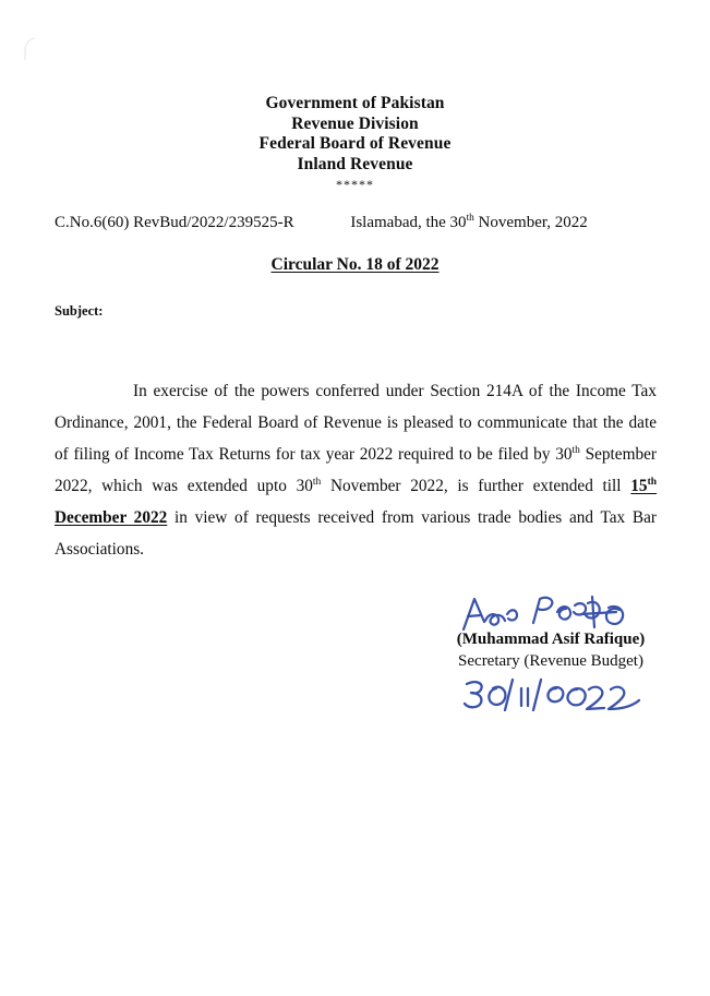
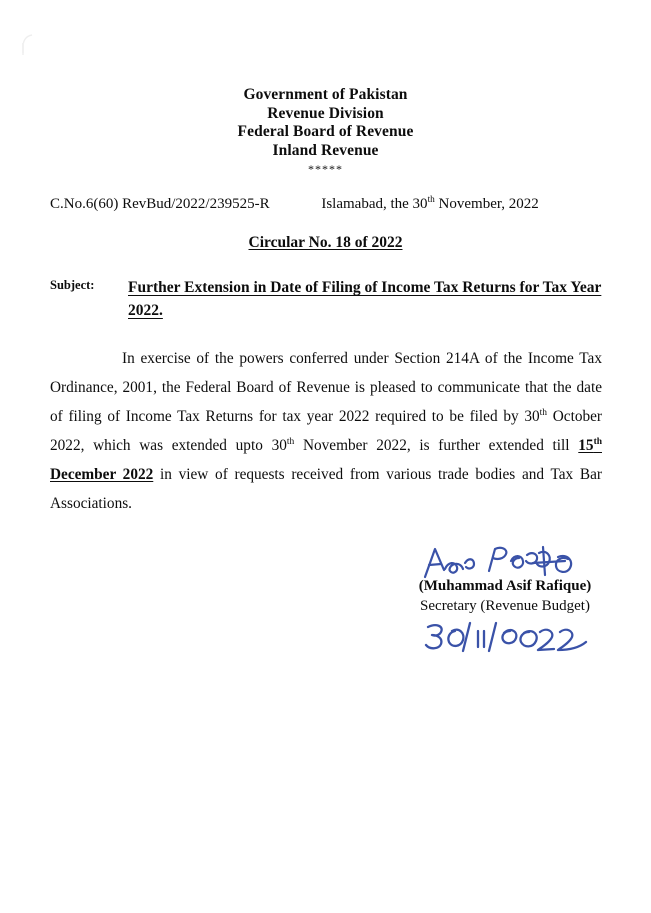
  Government of Pakistan
  Revenue Division
  Federal Board of Revenue
  Inland Revenue
  *****
  C.No.6(60) RevBud/2022/239525-R Islamabad, the 30th November, 2022
  Circular No. 18 of 2022
  Subject:
+ Further Extension in Date of Filing of Income Tax Returns for Tax Year 2022.
- In exercise of the powers conferred under Section 214A of the Income Tax Ordinance, 2001, the Federal Board of Revenue is pleased to communicate that the date of filing of Income Tax Returns for tax year 2022 required to be filed by 30th September 2022, which was extended upto 30th November 2022, is further extended till 15th December 2022 in view of requests received from various trade bodies and Tax Bar Associations.
+ In exercise of the powers conferred under Section 214A of the Income Tax Ordinance, 2001, the Federal Board of Revenue is pleased to communicate that the date of filing of Income Tax Returns for tax year 2022 required to be filed by 30th October 2022, which was extended upto 30th November 2022, is further extended till 15th December 2022 in view of requests received from various trade bodies and Tax Bar Associations.
  (Muhammad Asif Rafique)
  Secretary (Revenue Budget)
